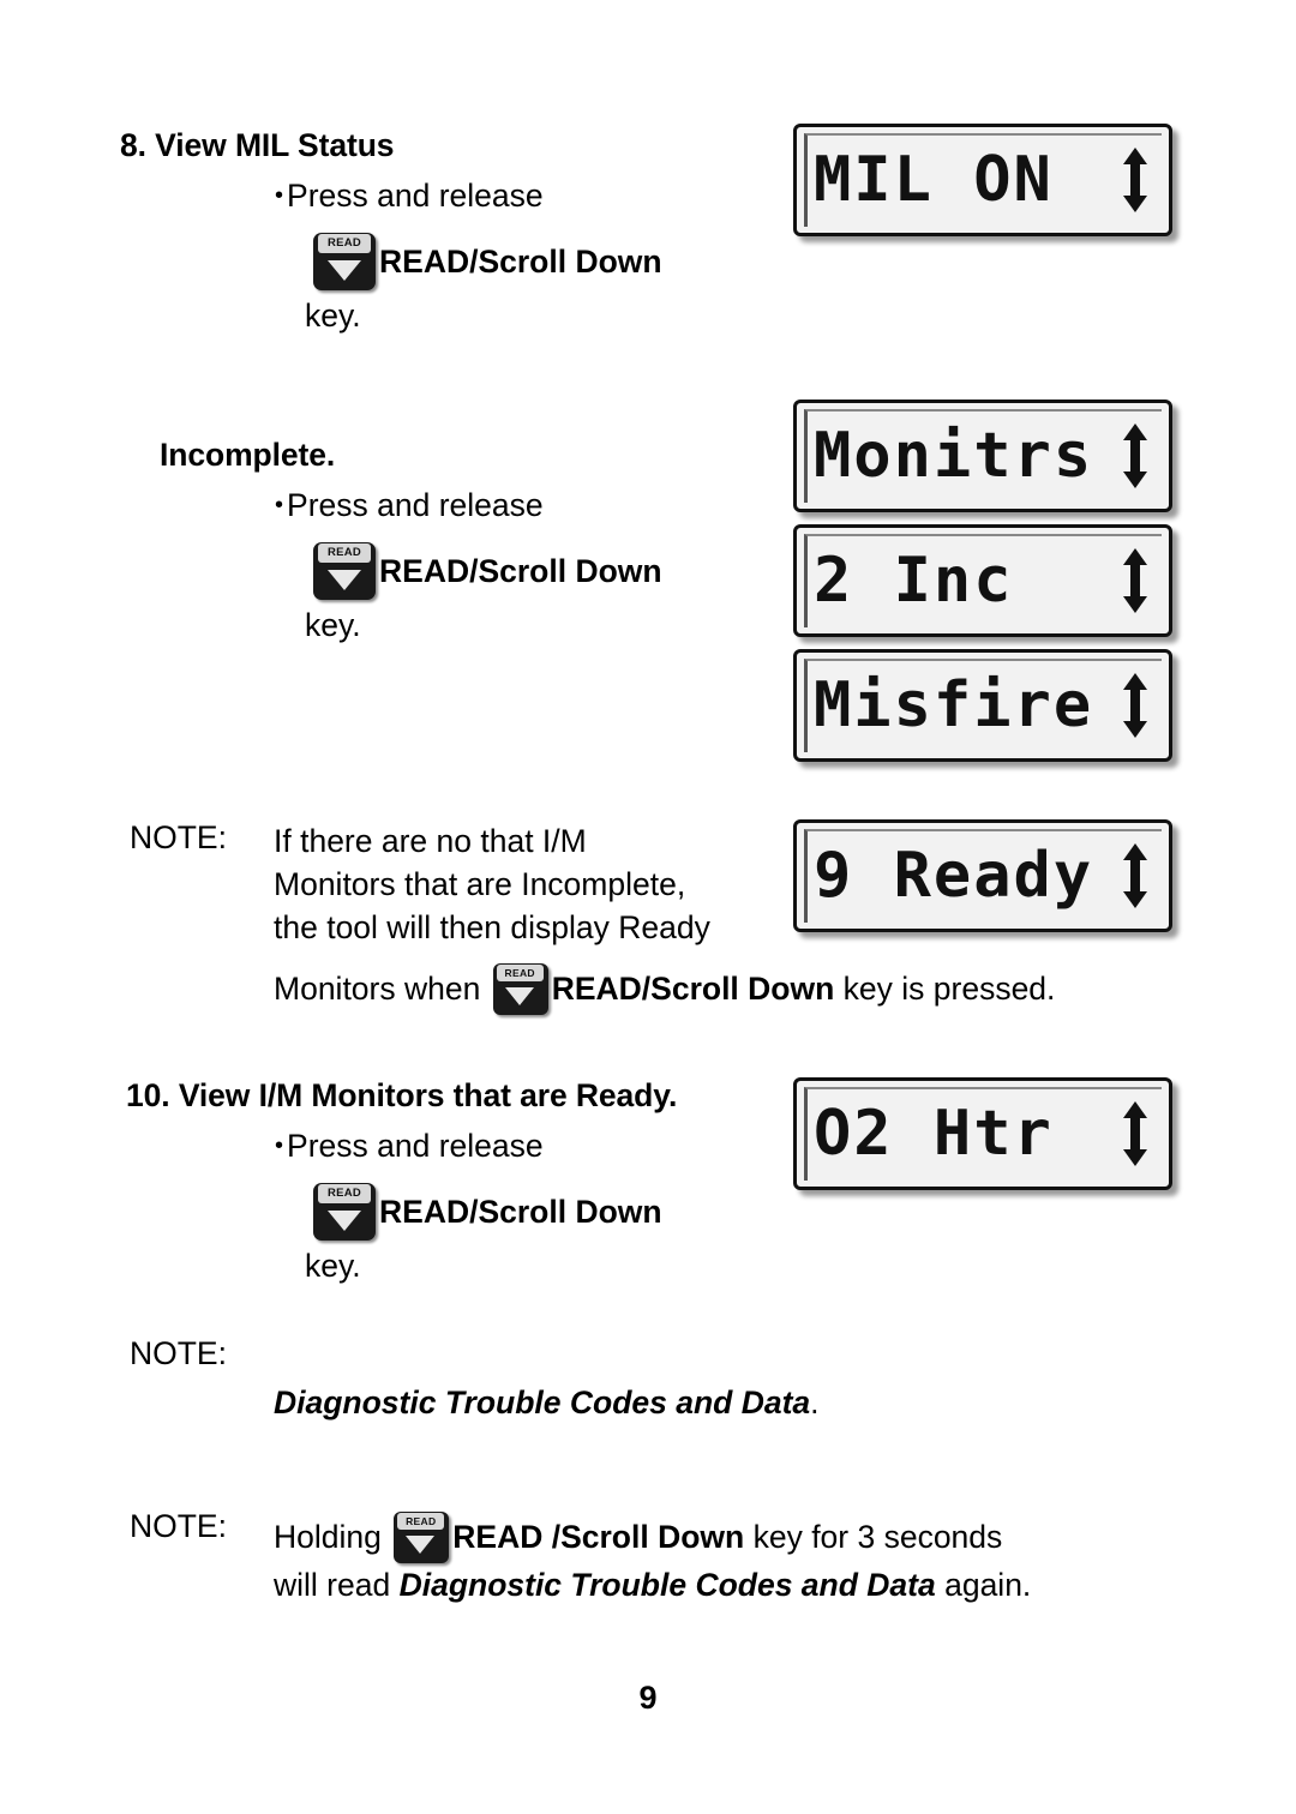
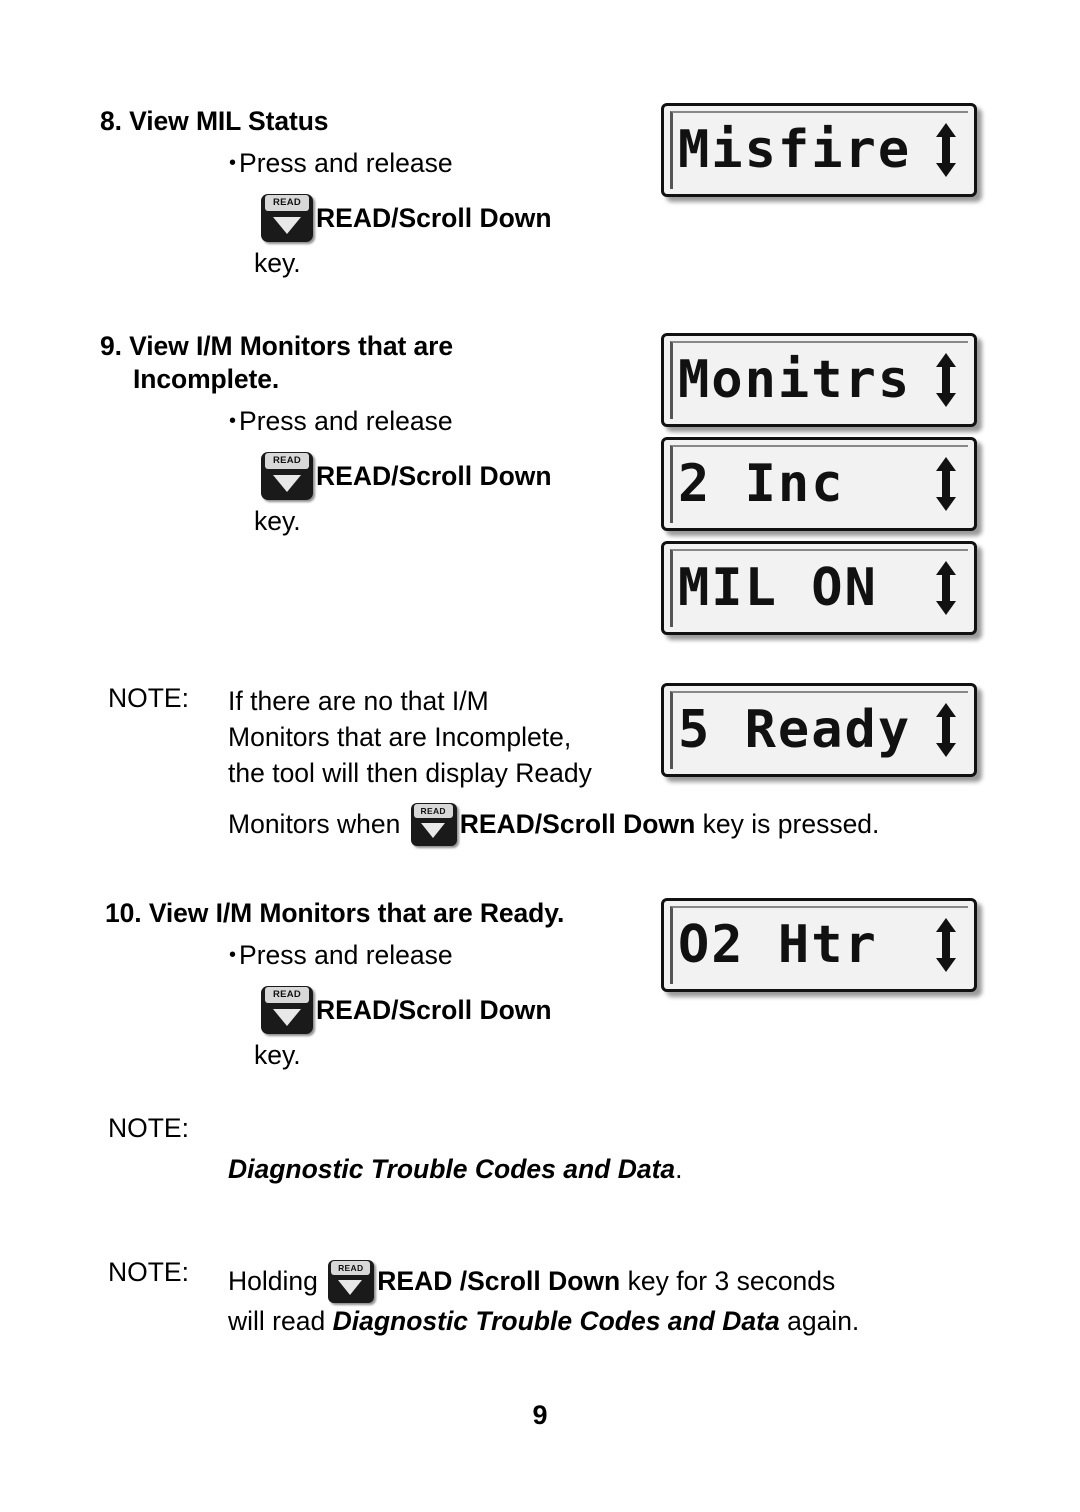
  8. View MIL Status
  • Press and release
  READ
  READ/Scroll Down
  key.
- MIL ON
+ Misfire
+ 9. View I/M Monitors that are
  Incomplete.
  • Press and release
  READ
  READ/Scroll Down
  key.
  Monitrs
  2 Inc
- Misfire
+ MIL ON
  NOTE:
  If there are no that I/M
  Monitors that are Incomplete,
  the tool will then display Ready
  Monitors when
  READ
  READ/Scroll Down key is pressed.
- 9 Ready
+ 5 Ready
  10. View I/M Monitors that are Ready.
  • Press and release
  READ
  READ/Scroll Down
  key.
  O2 Htr
  NOTE:
  Diagnostic Trouble Codes and Data.
  NOTE:
  Holding
  READ
  READ /Scroll Down key for 3 seconds
  will read Diagnostic Trouble Codes and Data again.
  9
